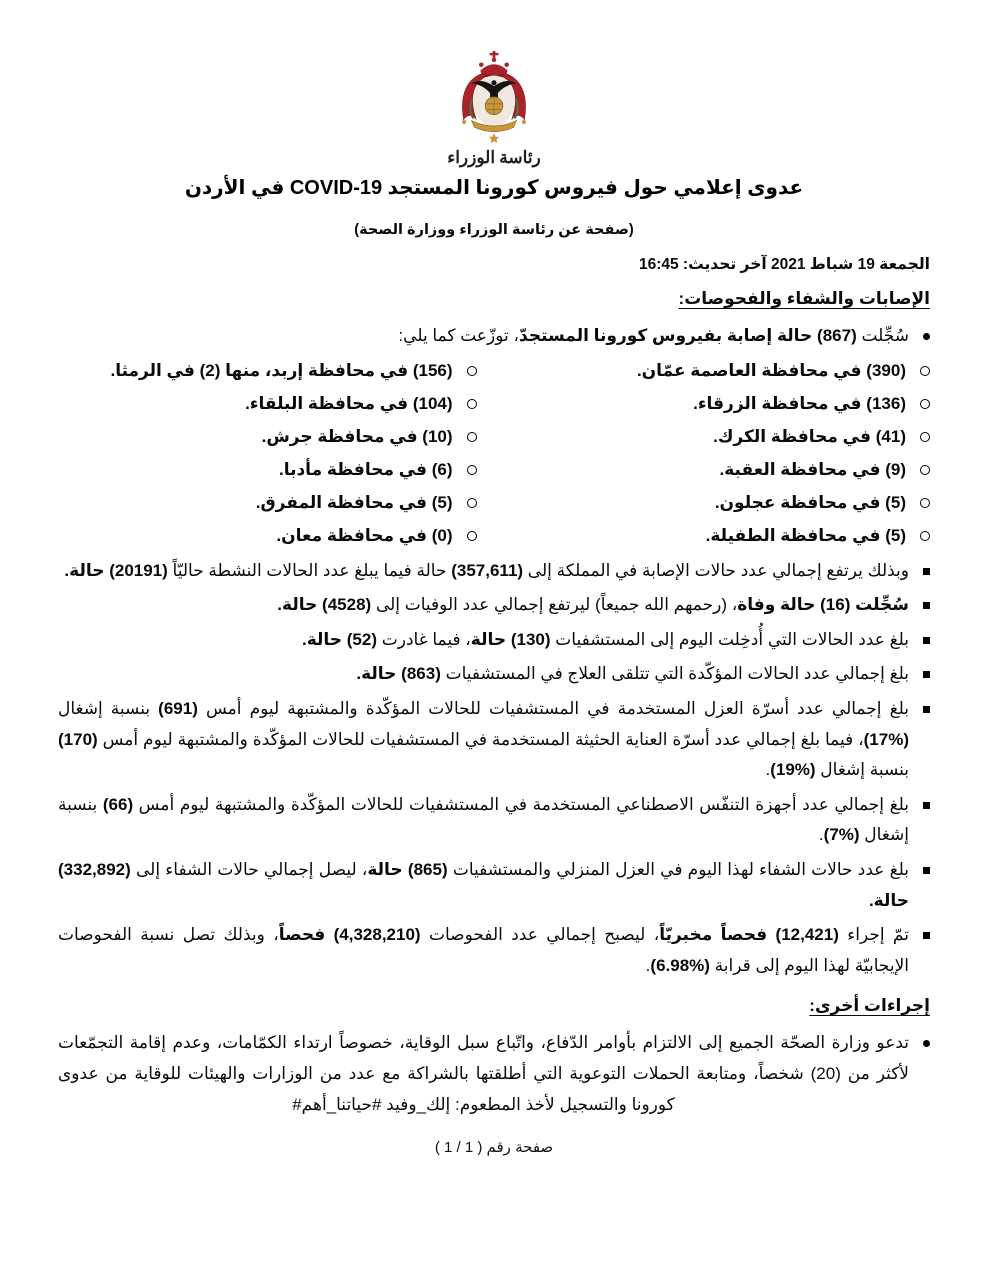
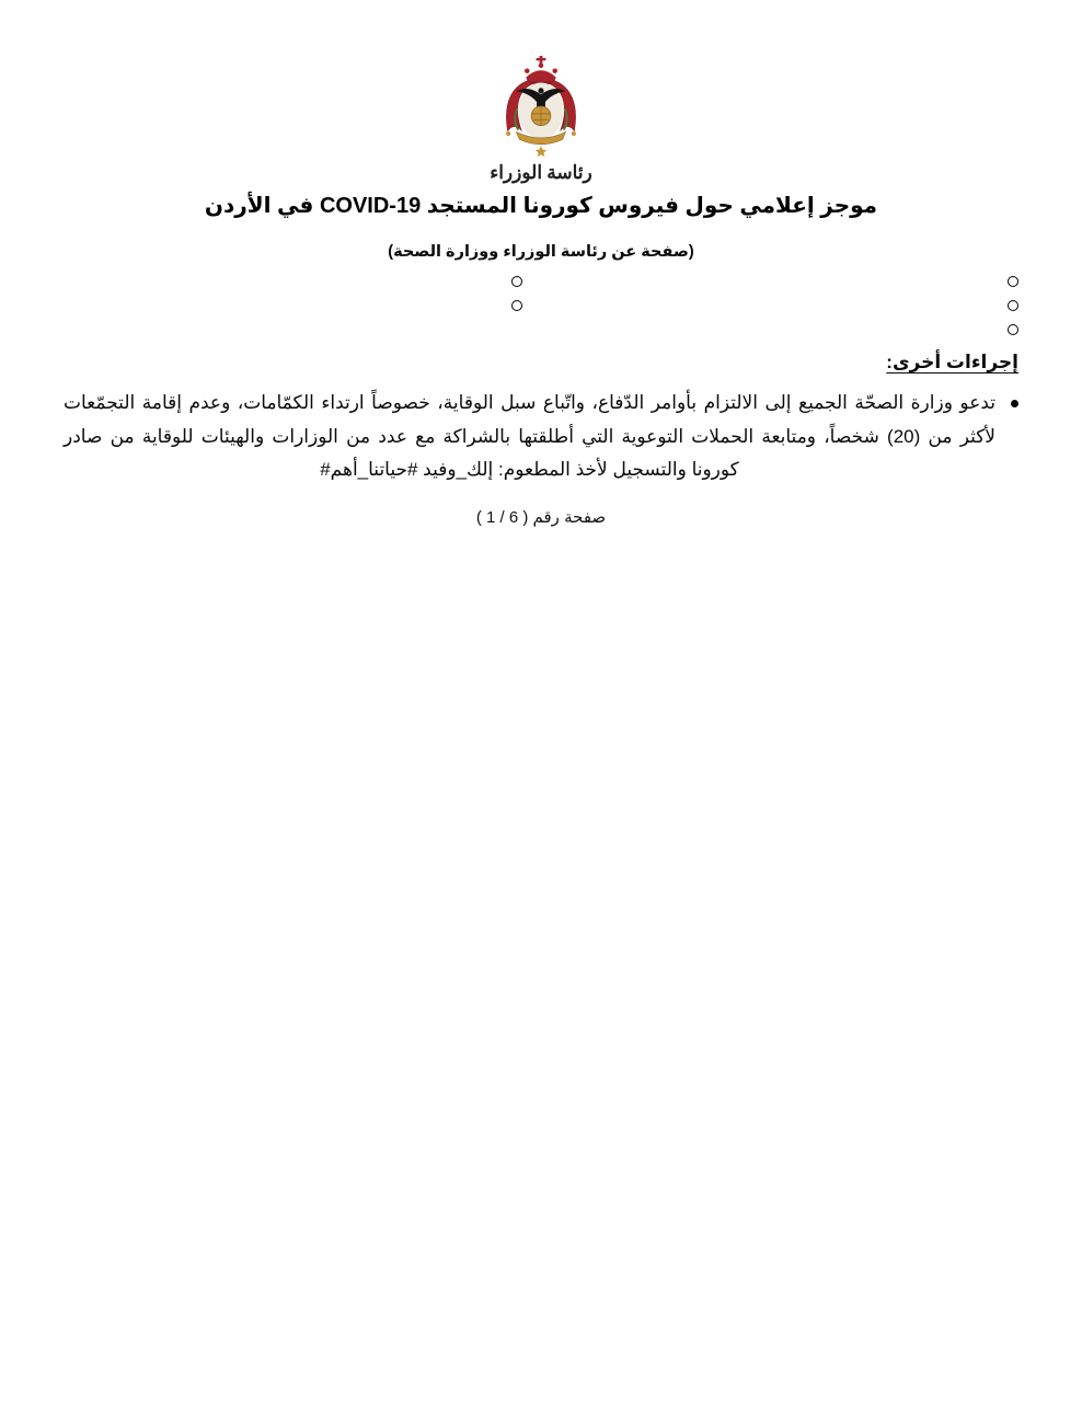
  رئاسة الوزراء
- عدوى إعلامي حول فيروس كورونا المستجد COVID-19 في الأردن
+ موجز إعلامي حول فيروس كورونا المستجد COVID-19 في الأردن
  (صفحة عن رئاسة الوزراء ووزارة الصحة)
- الجمعة 19 شباط 2021 آخر تحديث: 16:45
- الإصابات والشفاء والفحوصات:
- سُجِّلت (867) حالة إصابة بفيروس كورونا المستجدّ، توزّعت كما يلي:
- (390) في محافظة العاصمة عمّان.
- (136) في محافظة الزرقاء.
- (41) في محافظة الكرك.
- (9) في محافظة العقبة.
- (5) في محافظة عجلون.
- (5) في محافظة الطفيلة.
- (156) في محافظة إربد، منها (2) في الرمثا.
- (104) في محافظة البلقاء.
- (10) في محافظة جرش.
- (6) في محافظة مأدبا.
- (5) في محافظة المفرق.
- (0) في محافظة معان.
- وبذلك يرتفع إجمالي عدد حالات الإصابة في المملكة إلى (357,611) حالة فيما يبلغ عدد الحالات النشطة حاليّاً (20191) حالة.
- سُجِّلت (16) حالة وفاة، (رحمهم الله جميعاً) ليرتفع إجمالي عدد الوفيات إلى (4528) حالة.
- بلغ عدد الحالات التي أُدخِلت اليوم إلى المستشفيات (130) حالة، فيما غادرت (52) حالة.
- بلغ إجمالي عدد الحالات المؤكّدة التي تتلقى العلاج في المستشفيات (863) حالة.
- بلغ إجمالي عدد أسرّة العزل المستخدمة في المستشفيات للحالات المؤكّدة والمشتبهة ليوم أمس (691) بنسبة إشغال (%17)، فيما بلغ إجمالي عدد أسرّة العناية الحثيثة المستخدمة في المستشفيات للحالات المؤكّدة والمشتبهة ليوم أمس (170) بنسبة إشغال (%19).
- بلغ إجمالي عدد أجهزة التنفّس الاصطناعي المستخدمة في المستشفيات للحالات المؤكّدة والمشتبهة ليوم أمس (66) بنسبة إشغال (%7).
- بلغ عدد حالات الشفاء لهذا اليوم في العزل المنزلي والمستشفيات (865) حالة، ليصل إجمالي حالات الشفاء إلى (332,892) حالة.
- تمّ إجراء (12,421) فحصاً مخبريّاً، ليصبح إجمالي عدد الفحوصات (4,328,210) فحصاً، وبذلك تصل نسبة الفحوصات الإيجابيّة لهذا اليوم إلى قرابة (%6.98).
  إجراءات أخرى:
- تدعو وزارة الصحّة الجميع إلى الالتزام بأوامر الدّفاع، واتّباع سبل الوقاية، خصوصاً ارتداء الكمّامات، وعدم إقامة التجمّعات لأكثر من (20) شخصاً، ومتابعة الحملات التوعوية التي أطلقتها بالشراكة مع عدد من الوزارات والهيئات للوقاية من عدوى كورونا والتسجيل لأخذ المطعوم: #إلك_وفيد #حياتنا_أهم
+ تدعو وزارة الصحّة الجميع إلى الالتزام بأوامر الدّفاع، واتّباع سبل الوقاية، خصوصاً ارتداء الكمّامات، وعدم إقامة التجمّعات لأكثر من (20) شخصاً، ومتابعة الحملات التوعوية التي أطلقتها بالشراكة مع عدد من الوزارات والهيئات للوقاية من صادر كورونا والتسجيل لأخذ المطعوم: #إلك_وفيد #حياتنا_أهم
- صفحة رقم ( 1 / 1 )
+ صفحة رقم ( 6 / 1 )
